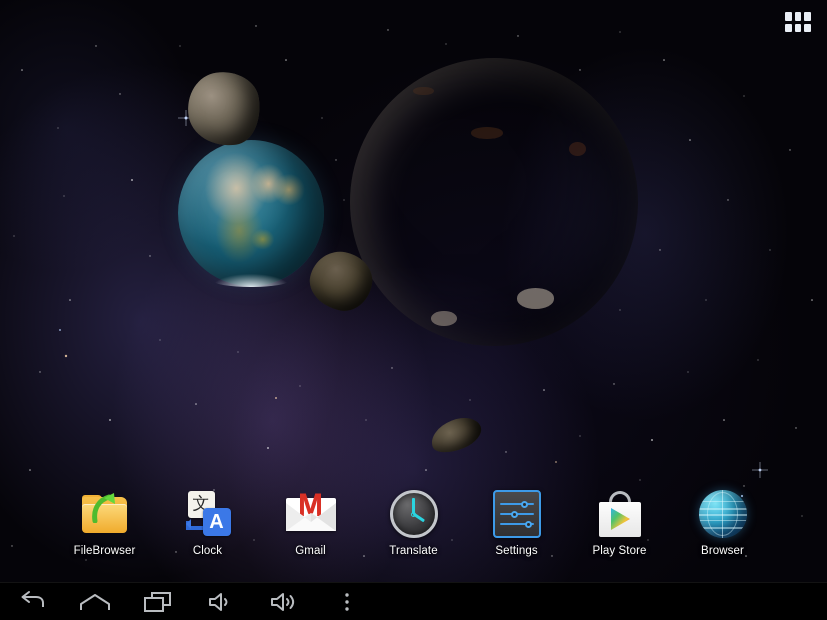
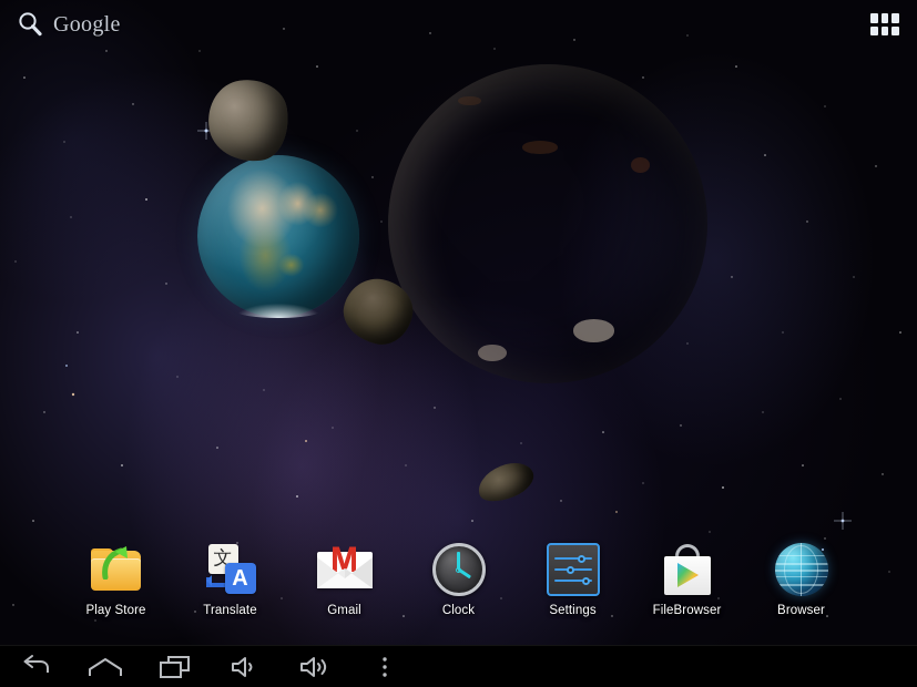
+ Google
- FileBrowser
+ Play Store
  文
  A
- Clock
+ Translate
  M
  Gmail
- Translate
+ Clock
  Settings
- Play Store
+ FileBrowser
  Browser
